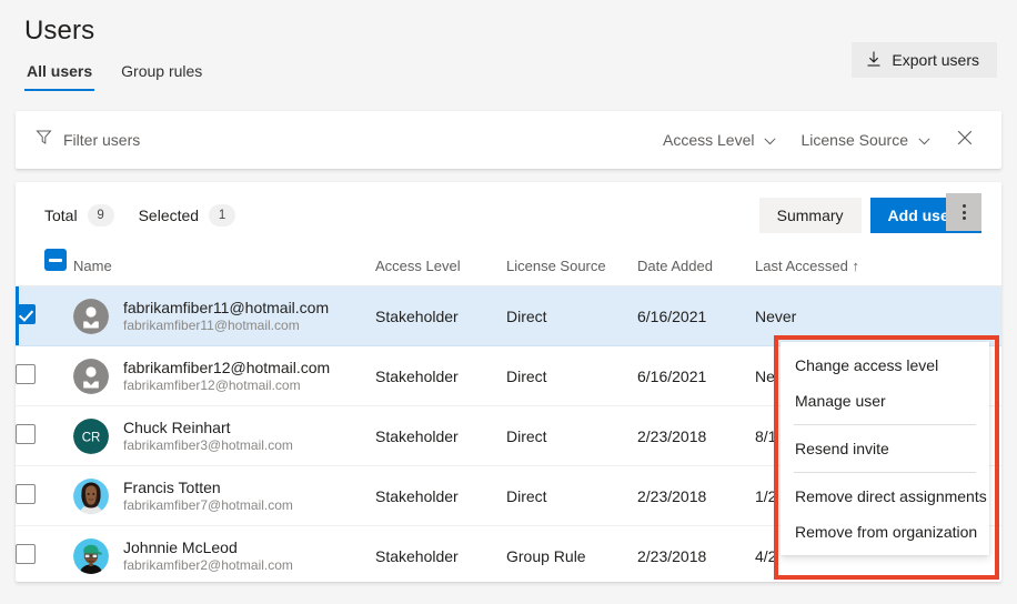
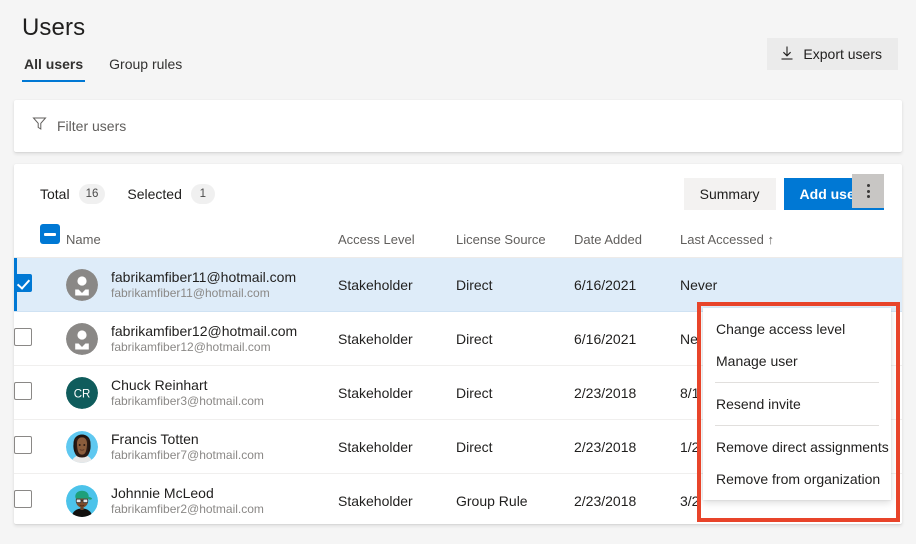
  Users
  All users
  Group rules
  Export users
  Filter users
- Access Level
- License Source
  Total
- 9
+ 16
  Selected
  1
  Summary
  Add use
  	Name	Access Level	License Source	Date Added	Last Accessed ↑
  	fabrikamfiber11@hotmail.comfabrikamfiber11@hotmail.com	Stakeholder	Direct	6/16/2021	Never
  	fabrikamfiber12@hotmail.comfabrikamfiber12@hotmail.com	Stakeholder	Direct	6/16/2021	Ne
  	CRChuck Reinhartfabrikamfiber3@hotmail.com	Stakeholder	Direct	2/23/2018	8/1
  	Francis Tottenfabrikamfiber7@hotmail.com	Stakeholder	Direct	2/23/2018	1/2
- 	Johnnie McLeodfabrikamfiber2@hotmail.com	Stakeholder	Group Rule	2/23/2018	4/2
+ 	Johnnie McLeodfabrikamfiber2@hotmail.com	Stakeholder	Group Rule	2/23/2018	3/2
  Change access level
  Manage user
  Resend invite
  Remove direct assignments
  Remove from organization
